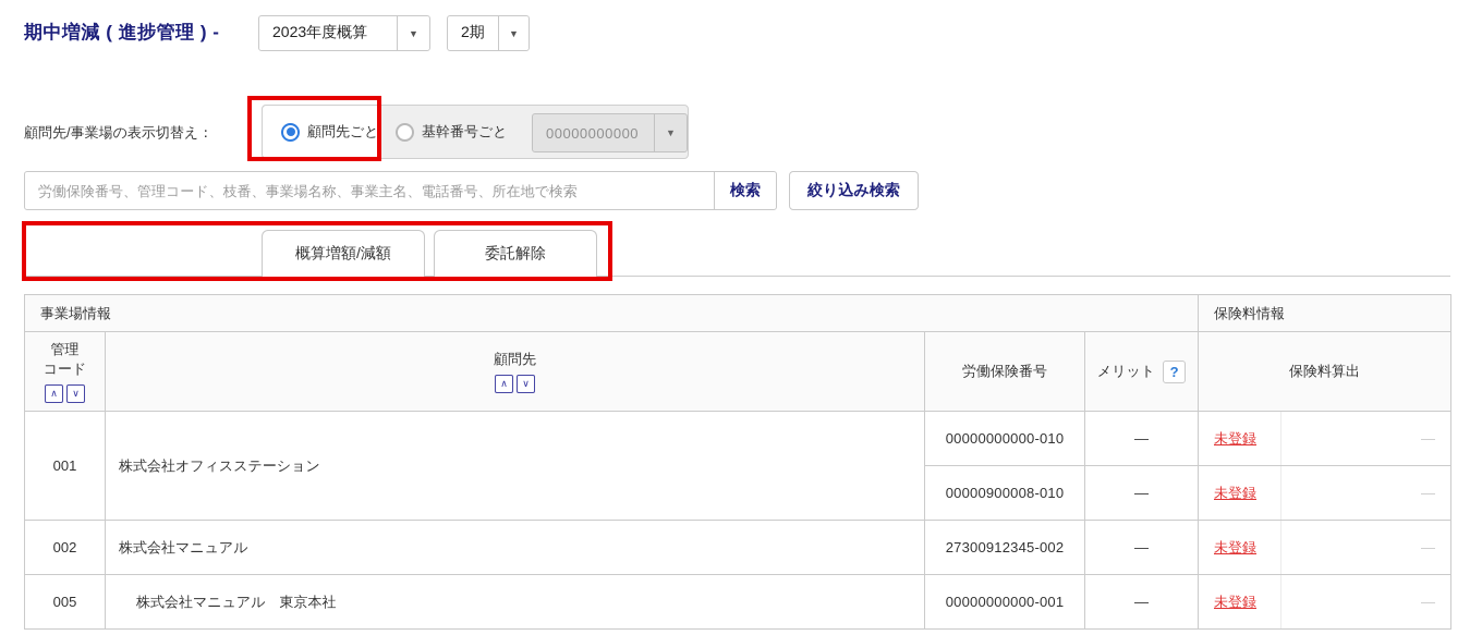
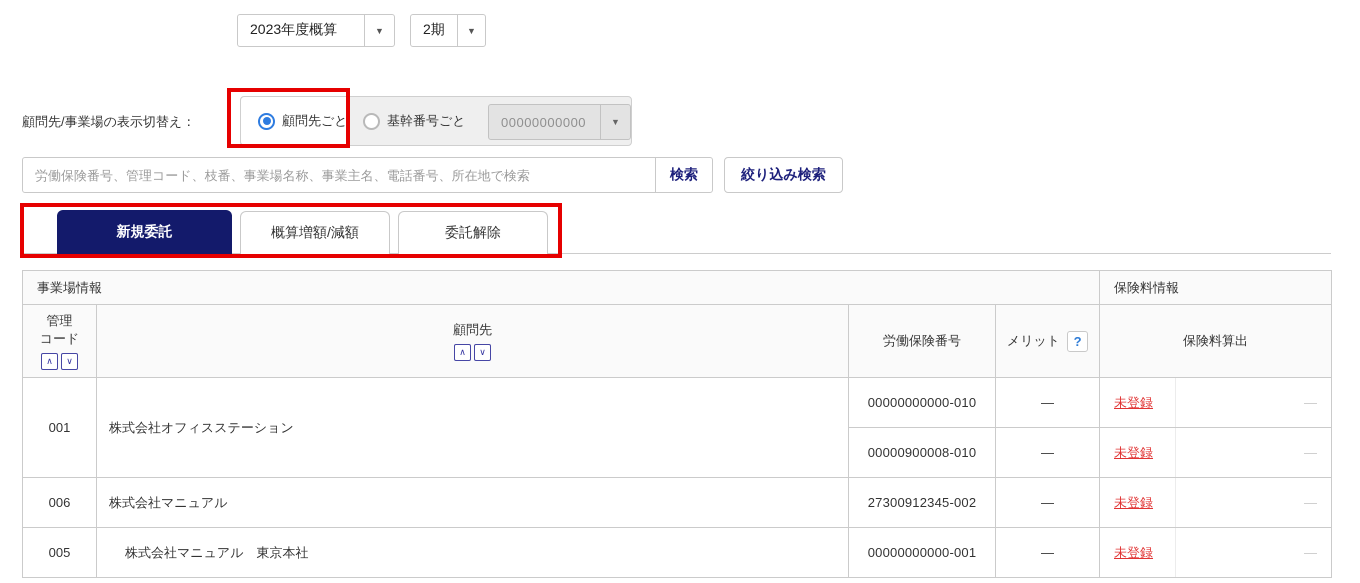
- 期中増減 ( 進捗管理 ) -
  2023年度概算
  ▼
  2期
  ▼
  顧問先/事業場の表示切替え：
  顧問先ごと
  基幹番号ごと
  00000000000
  ▼
  労働保険番号、管理コード、枝番、事業場名称、事業主名、電話番号、所在地で検索
  検索
  絞り込み検索
+ 新規委託
  概算増額/減額
  委託解除
  事業場情報	保険料情報
  管理 コード ∧ ∨	顧問先 ∧ ∨	労働保険番号	メリット ?	保険料算出
  001	株式会社オフィスステーション	00000000000-010	―	未登録 —
  00000900008-010	―	未登録 —
- 002	株式会社マニュアル	27300912345-002	―	未登録 —
+ 006	株式会社マニュアル	27300912345-002	―	未登録 —
  005	株式会社マニュアル 東京本社	00000000000-001	―	未登録 —
